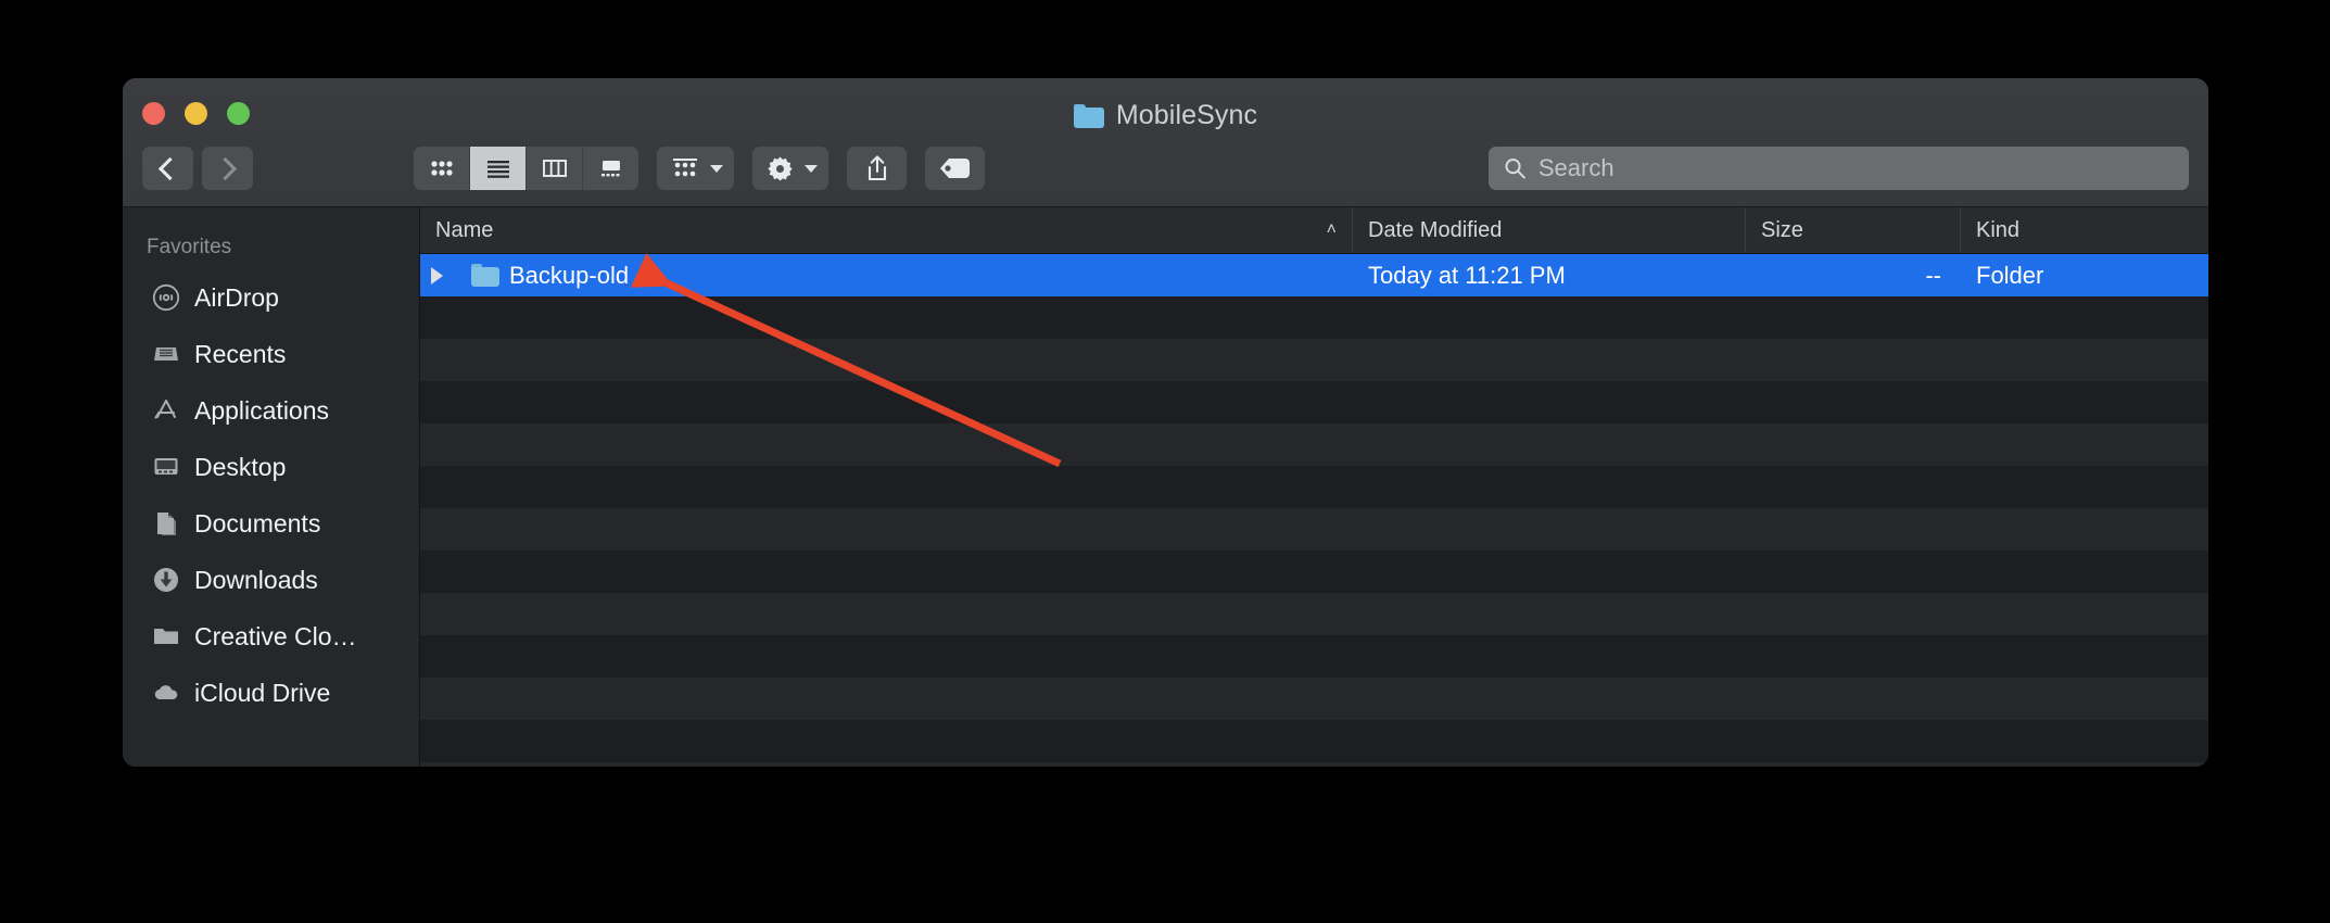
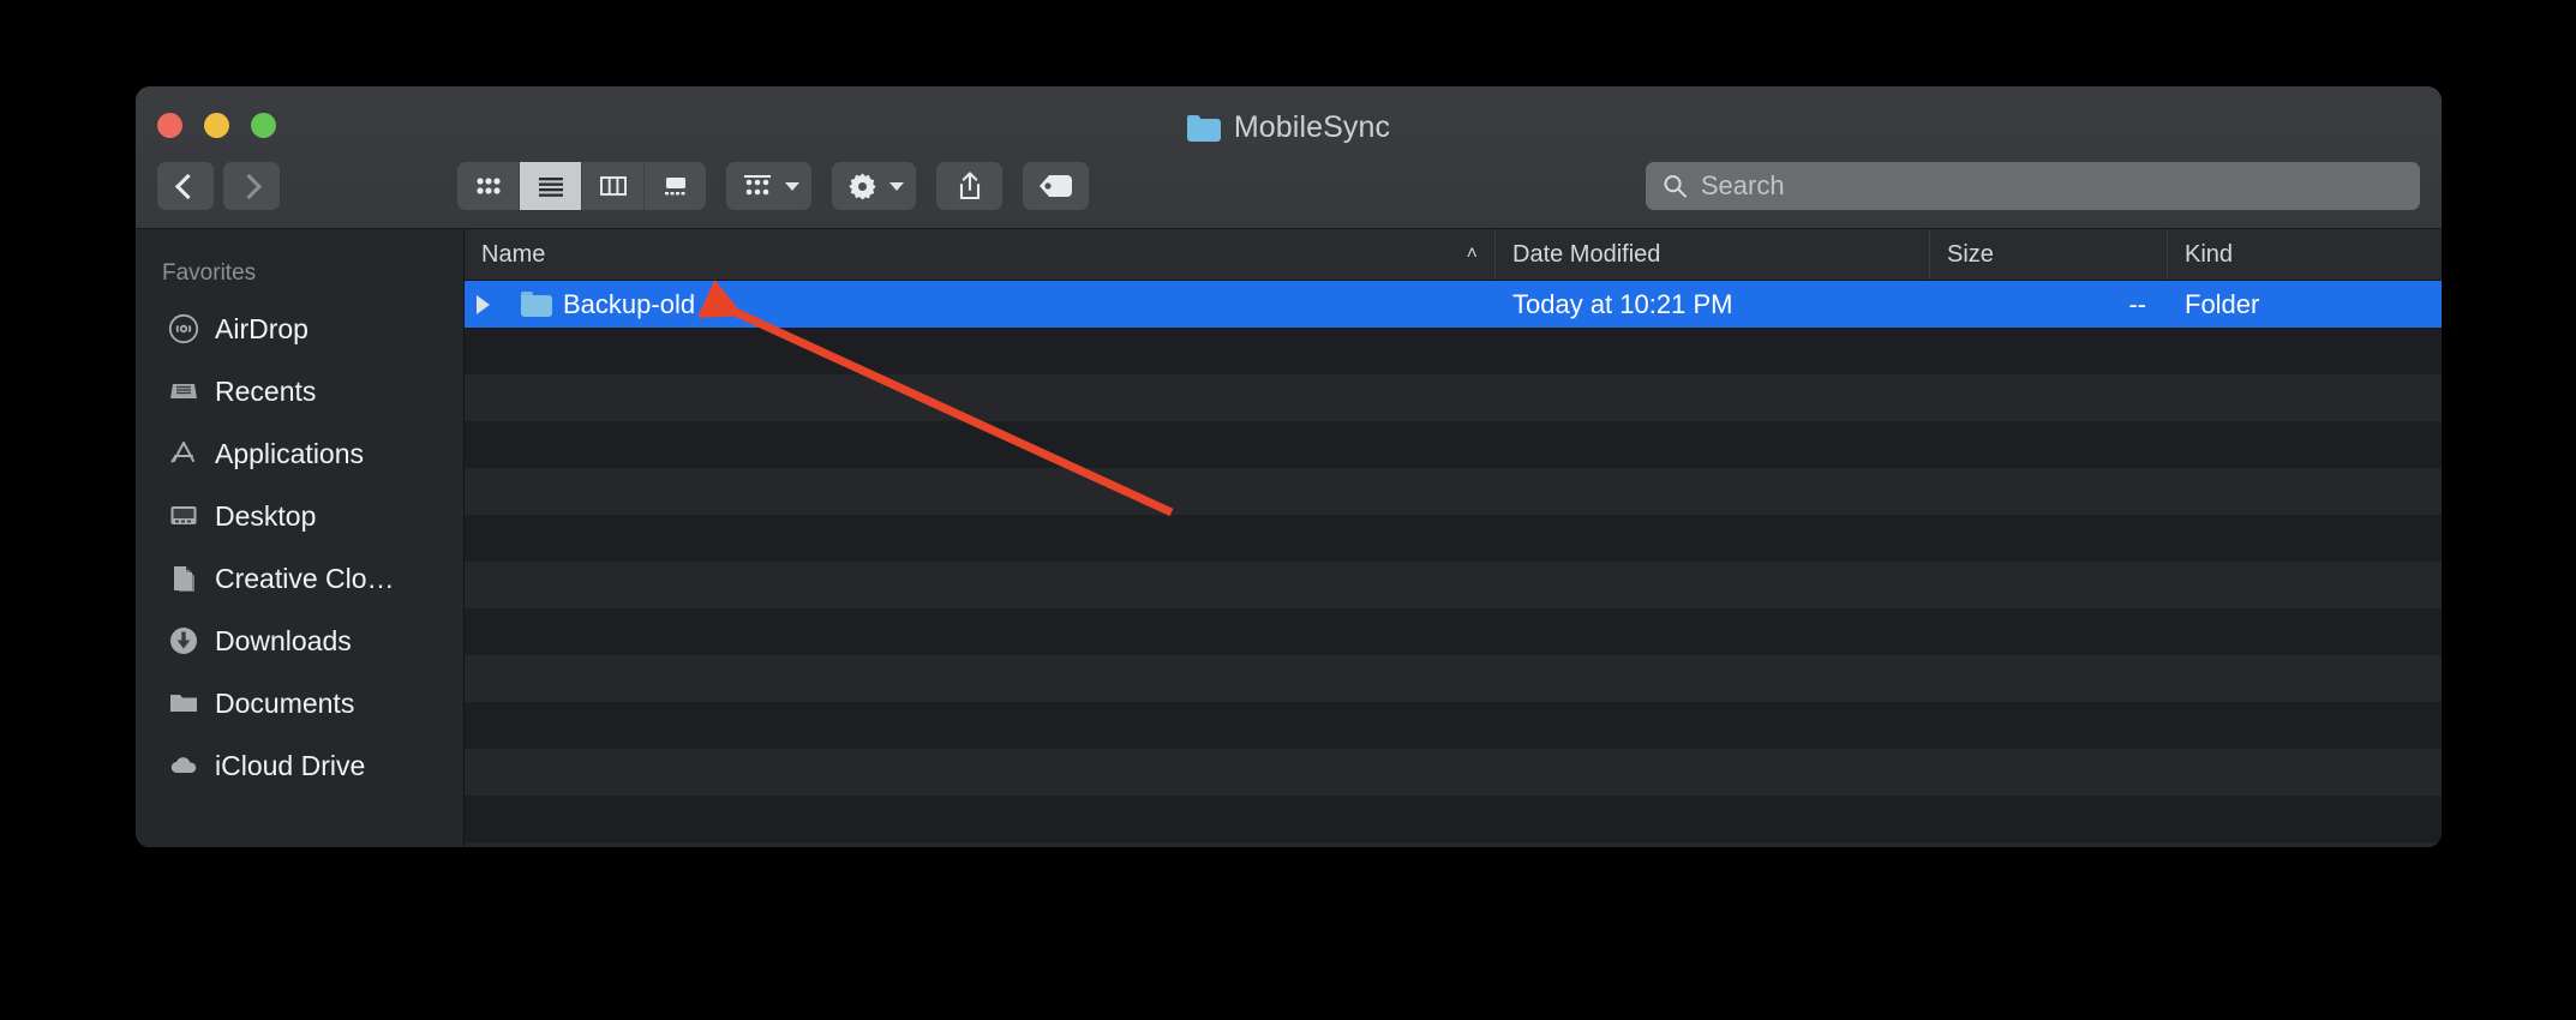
  MobileSync
  Search
  Favorites
  AirDrop
  Recents
  Applications
  Desktop
- Documents
+ Creative Clo…
  Downloads
- Creative Clo…
+ Documents
  iCloud Drive
  Name
  ˄
  Date Modified
  Size
  Kind
  Backup-old
- Today at 11:21 PM
+ Today at 10:21 PM
  --
  Folder
